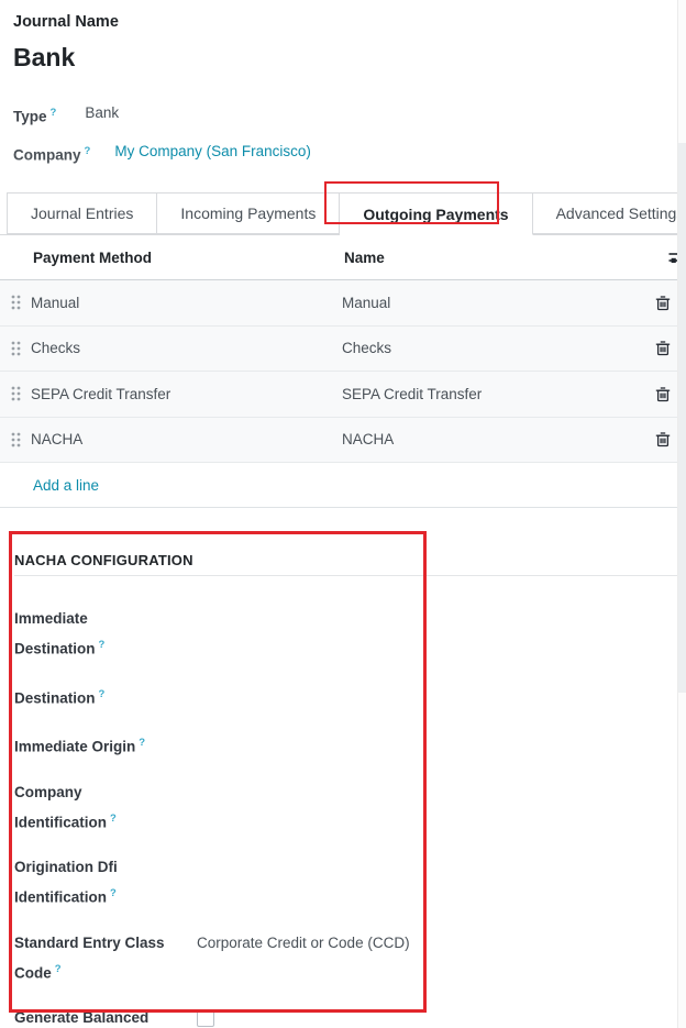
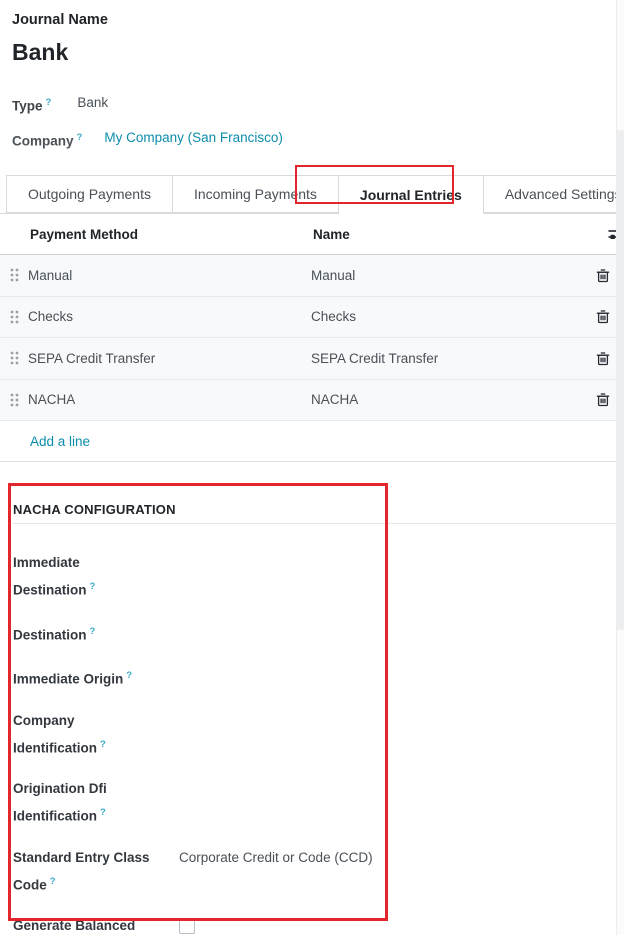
  Journal Name
  Bank
  Type ?
  Bank
  Company ?
  My Company (San Francisco)
- Journal Entries
+ Outgoing Payments
  Incoming Payments
- Outgoing Payments
+ Journal Entries
  Advanced Setting
  Payment Method
  Name
  Manual
  Manual
  Checks
  Checks
  SEPA Credit Transfer
  SEPA Credit Transfer
  NACHA
  NACHA
  Add a line
  NACHA CONFIGURATION
  Immediate Destination ?
  Destination ?
  Immediate Origin ?
  Company Identification ?
  Origination Dfi Identification ?
  Standard Entry Class Code ?
  Corporate Credit or Code (CCD)
  Generate Balanced
